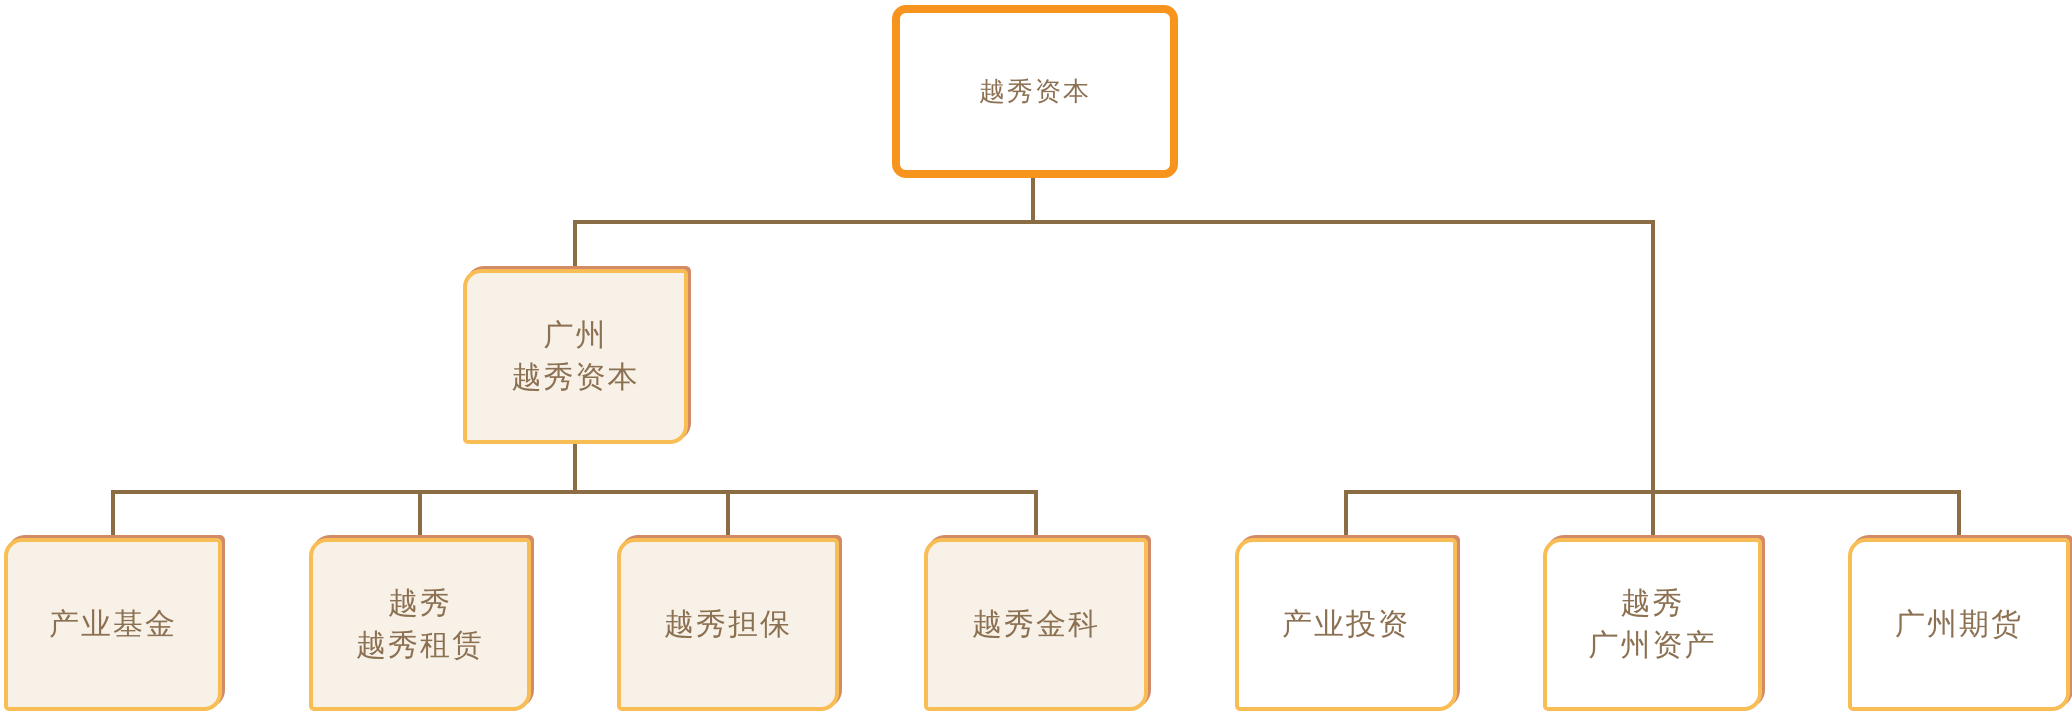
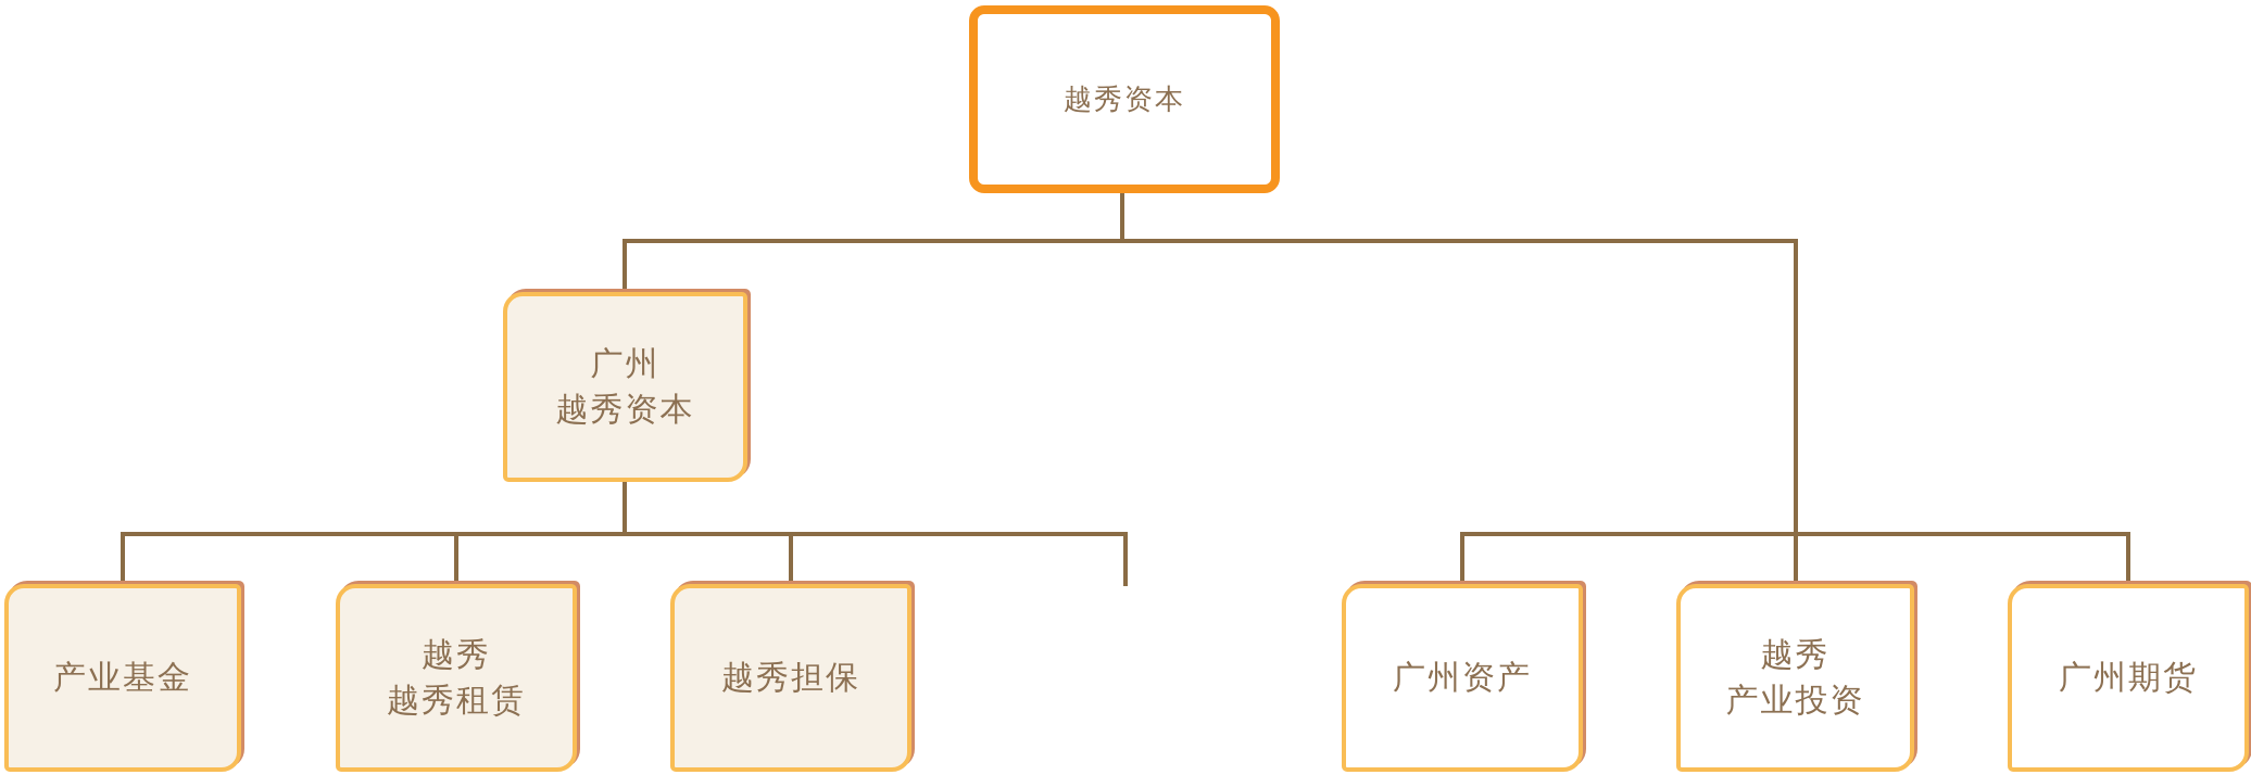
  越秀资本
  广州
  越秀资本
  产业基金
  越秀
  越秀租赁
  越秀担保
- 越秀金科
- 产业投资
+ 广州资产
  越秀
- 广州资产
+ 产业投资
  广州期货
